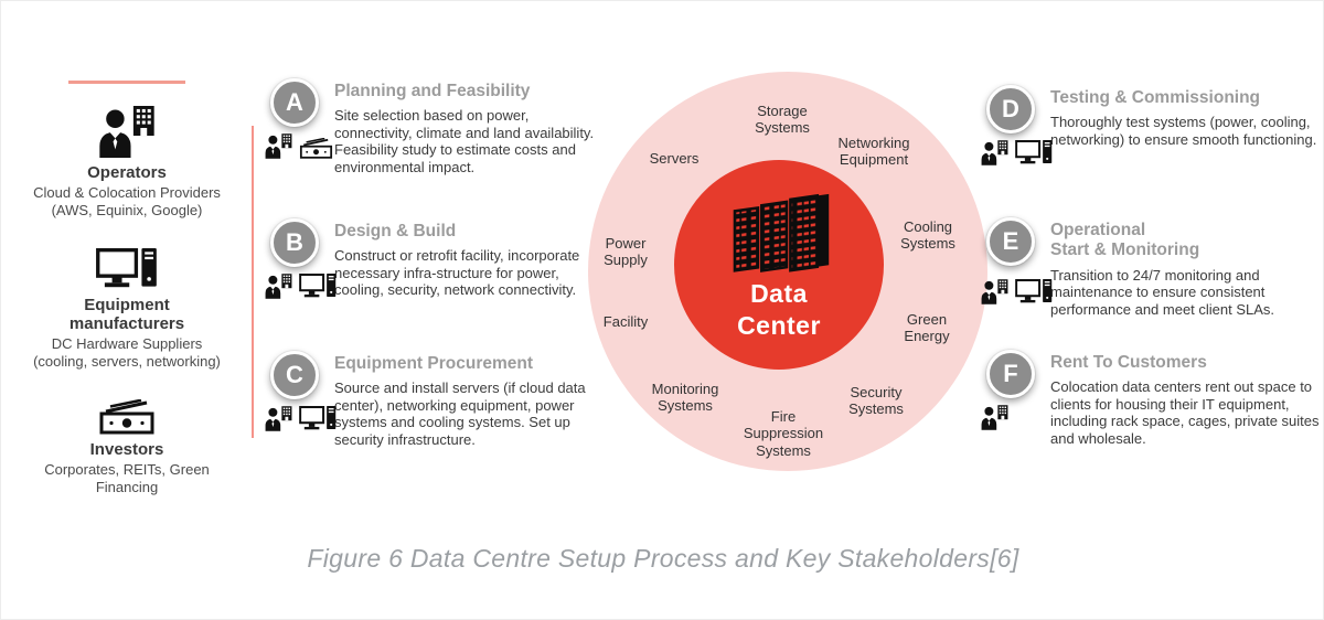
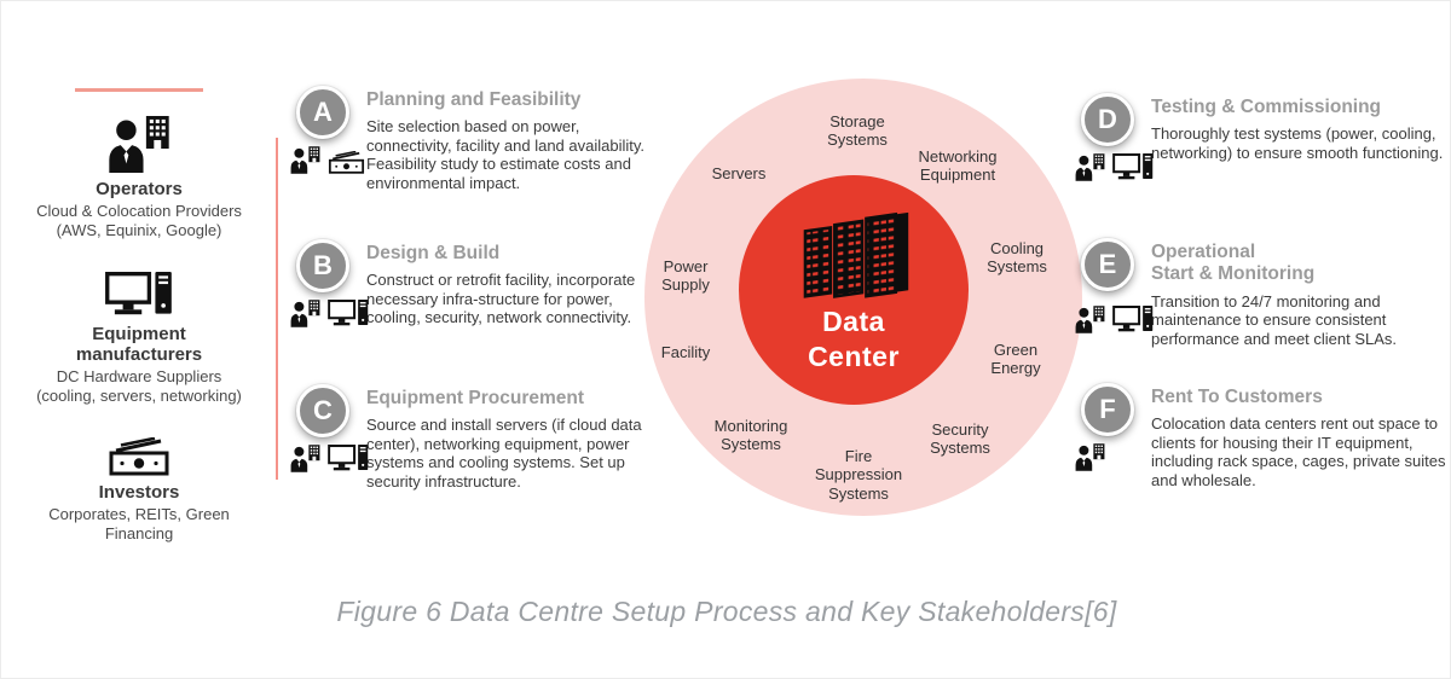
  Operators
  Cloud & Colocation Providers
  (AWS, Equinix, Google)
  Equipment
  manufacturers
  DC Hardware Suppliers
  (cooling, servers, networking)
  Investors
  Corporates, REITs, Green
  Financing
  A
  Planning and Feasibility
- Site selection based on power, connectivity, climate and land availability. Feasibility study to estimate costs and environmental impact.
+ Site selection based on power, connectivity, facility and land availability. Feasibility study to estimate costs and environmental impact.
  B
  Design & Build
  Construct or retrofit facility, incorporate necessary infra-structure for power, cooling, security, network connectivity.
  C
  Equipment Procurement
  Source and install servers (if cloud data center), networking equipment, power systems and cooling systems. Set up security infrastructure.
  Storage
  Systems
  Networking
  Equipment
  Servers
  Cooling
  Systems
  Power
  Supply
  Facility
  Green
  Energy
  Monitoring
  Systems
  Security
  Systems
  Fire
  Suppression
  Systems
  Data
  Center
  D
  Testing & Commissioning
  Thoroughly test systems (power, cooling, networking) to ensure smooth functioning.
  E
  Operational
  Start & Monitoring
  Transition to 24/7 monitoring and maintenance to ensure consistent performance and meet client SLAs.
  F
  Rent To Customers
  Colocation data centers rent out space to clients for housing their IT equipment, including rack space, cages, private suites and wholesale.
  Figure 6 Data Centre Setup Process and Key Stakeholders[6]
